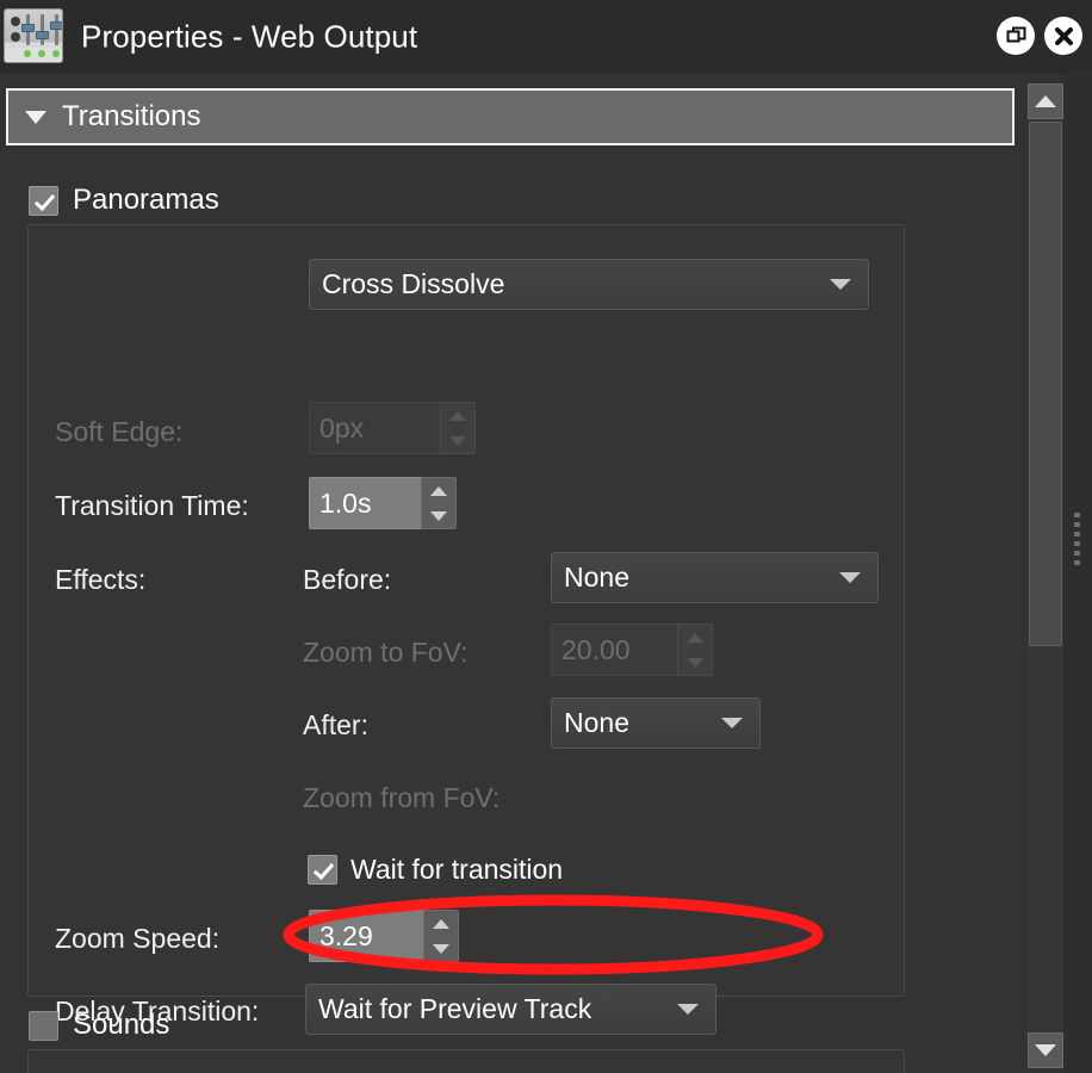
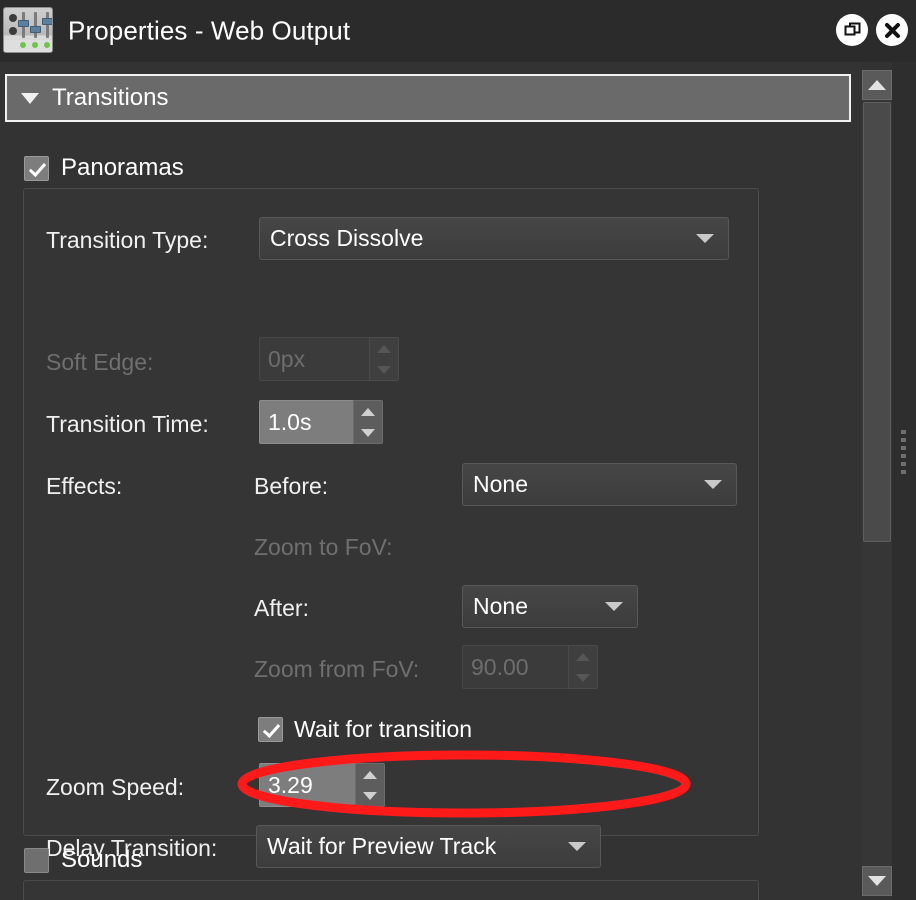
  Properties - Web Output
  Transitions
  Panoramas
+ Transition Type:
  Cross Dissolve
  Soft Edge:
  0px
  Transition Time:
  1.0s
  Effects:
  Before:
  None
  Zoom to FoV:
- 20.00
  After:
  None
  Zoom from FoV:
+ 90.00
  Wait for transition
  Zoom Speed:
  3.29
  Delay Transition:
  Wait for Preview Track
  Sounds
